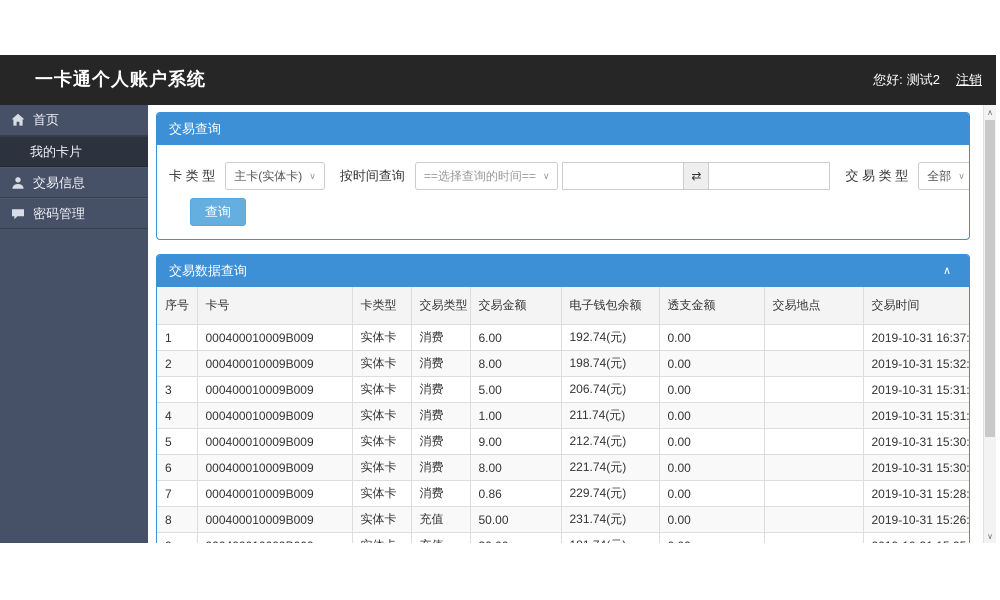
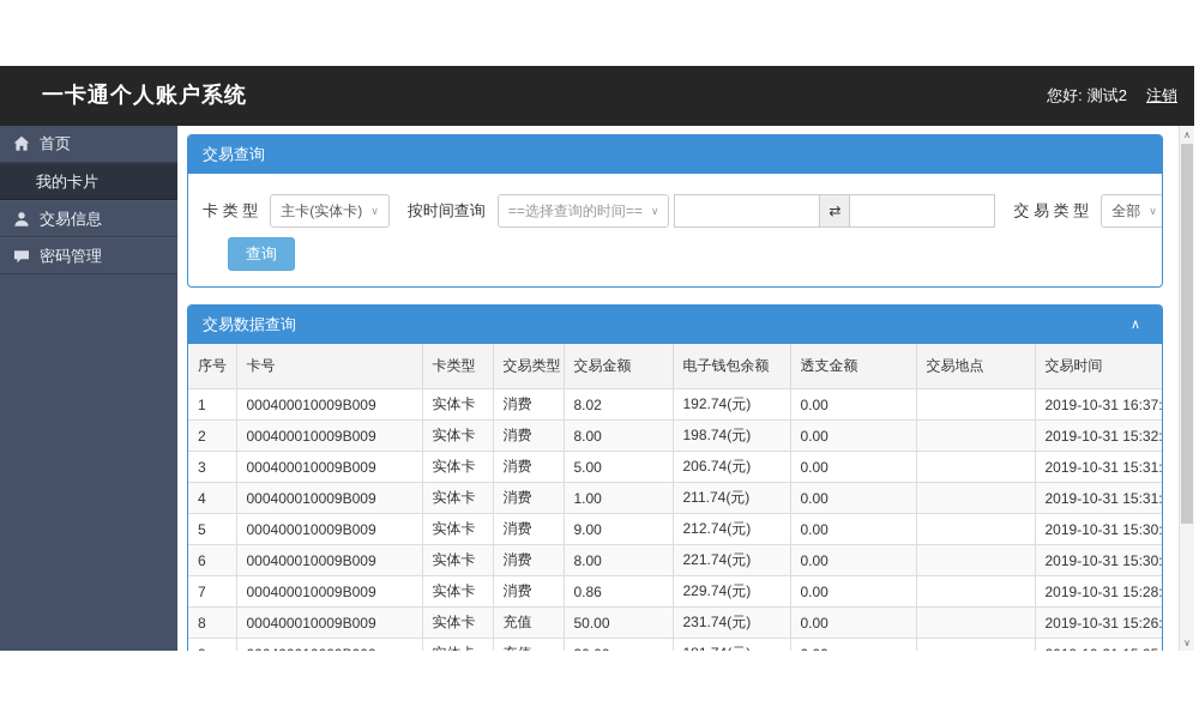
  一卡通个人账户系统
  您好:
  测试2
  注销
  首页
  我的卡片
  交易信息
  密码管理
  交易查询
  卡 类 型
  主卡(实体卡)
  ∨
  按时间查询
  ==选择查询的时间==
  ∨
  ⇄
  交 易 类 型
  全部
  ∨
  查询
  交易数据查询
  ∧
  序号	卡号	卡类型	交易类型	交易金额	电子钱包余额	透支金额	交易地点	交易时间
- 1	000400010009B009	实体卡	消费	6.00	192.74(元)	0.00		2019-10-31 16:37:
+ 1	000400010009B009	实体卡	消费	8.02	192.74(元)	0.00		2019-10-31 16:37:
  2	000400010009B009	实体卡	消费	8.00	198.74(元)	0.00		2019-10-31 15:32:
  3	000400010009B009	实体卡	消费	5.00	206.74(元)	0.00		2019-10-31 15:31:
  4	000400010009B009	实体卡	消费	1.00	211.74(元)	0.00		2019-10-31 15:31:
  5	000400010009B009	实体卡	消费	9.00	212.74(元)	0.00		2019-10-31 15:30:
  6	000400010009B009	实体卡	消费	8.00	221.74(元)	0.00		2019-10-31 15:30:
  7	000400010009B009	实体卡	消费	0.86	229.74(元)	0.00		2019-10-31 15:28:
  8	000400010009B009	实体卡	充值	50.00	231.74(元)	0.00		2019-10-31 15:26:
  ∧
  ∨
